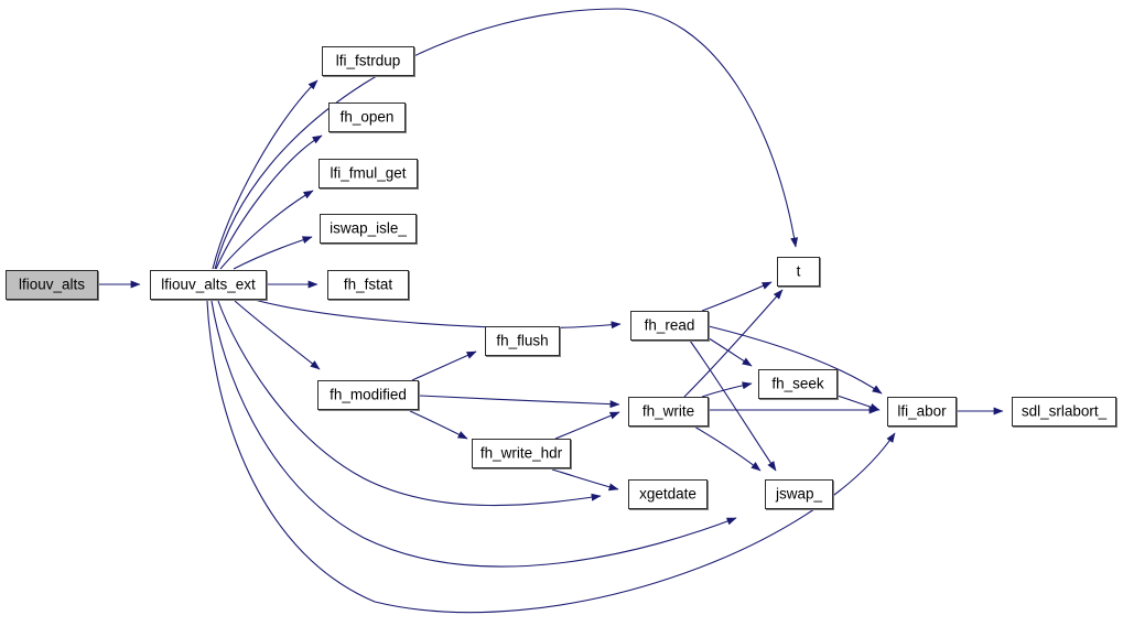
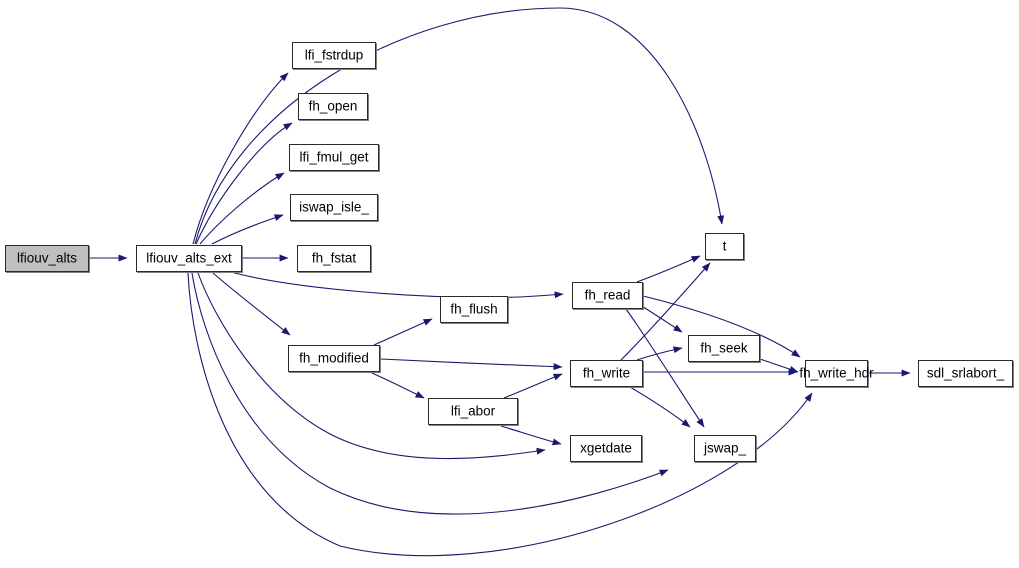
  lfiouv_alts
  lfiouv_alts_ext
  lfi_fstrdup
  fh_open
  lfi_fmul_get
  iswap_isle_
  fh_fstat
  fh_flush
  fh_modified
- fh_write_hdr
+ lfi_abor
  fh_read
  fh_write
  xgetdate
  t
  fh_seek
  jswap_
- lfi_abor
+ fh_write_hdr
  sdl_srlabort_
